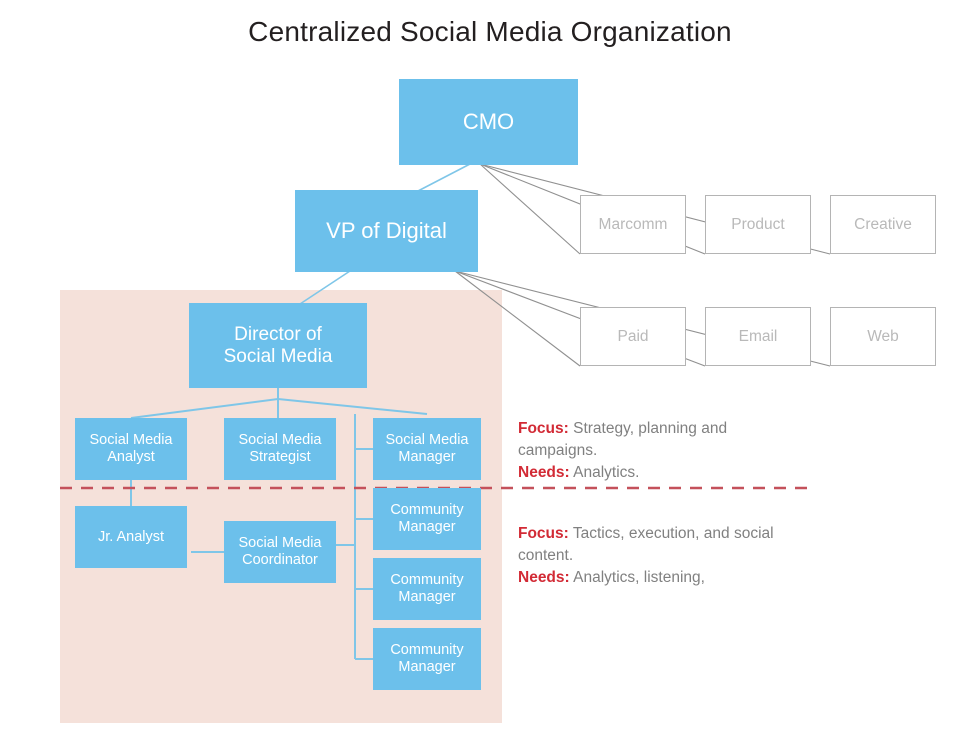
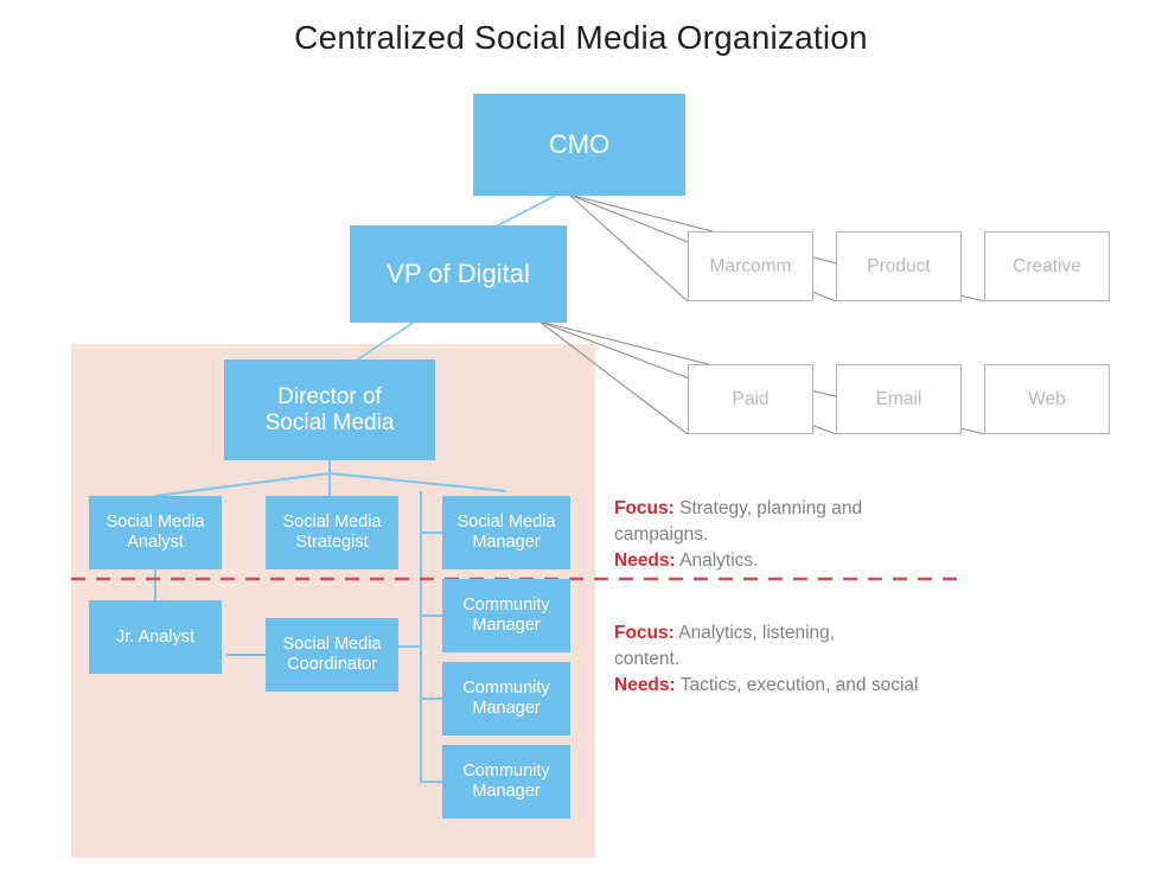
  Centralized Social Media Organization
  CMO
  VP of Digital
  Director of
  Social Media
  Social Media
  Analyst
  Social Media
  Strategist
  Social Media
  Manager
  Jr. Analyst
  Social Media
  Coordinator
  Community
  Manager
  Community
  Manager
  Community
  Manager
  Marcomm
  Product
  Creative
  Paid
  Email
  Web
  Focus: Strategy, planning and
  campaigns.
  Needs: Analytics.
- Focus: Tactics, execution, and social
+ Focus: Analytics, listening,
  content.
- Needs: Analytics, listening,
+ Needs: Tactics, execution, and social
